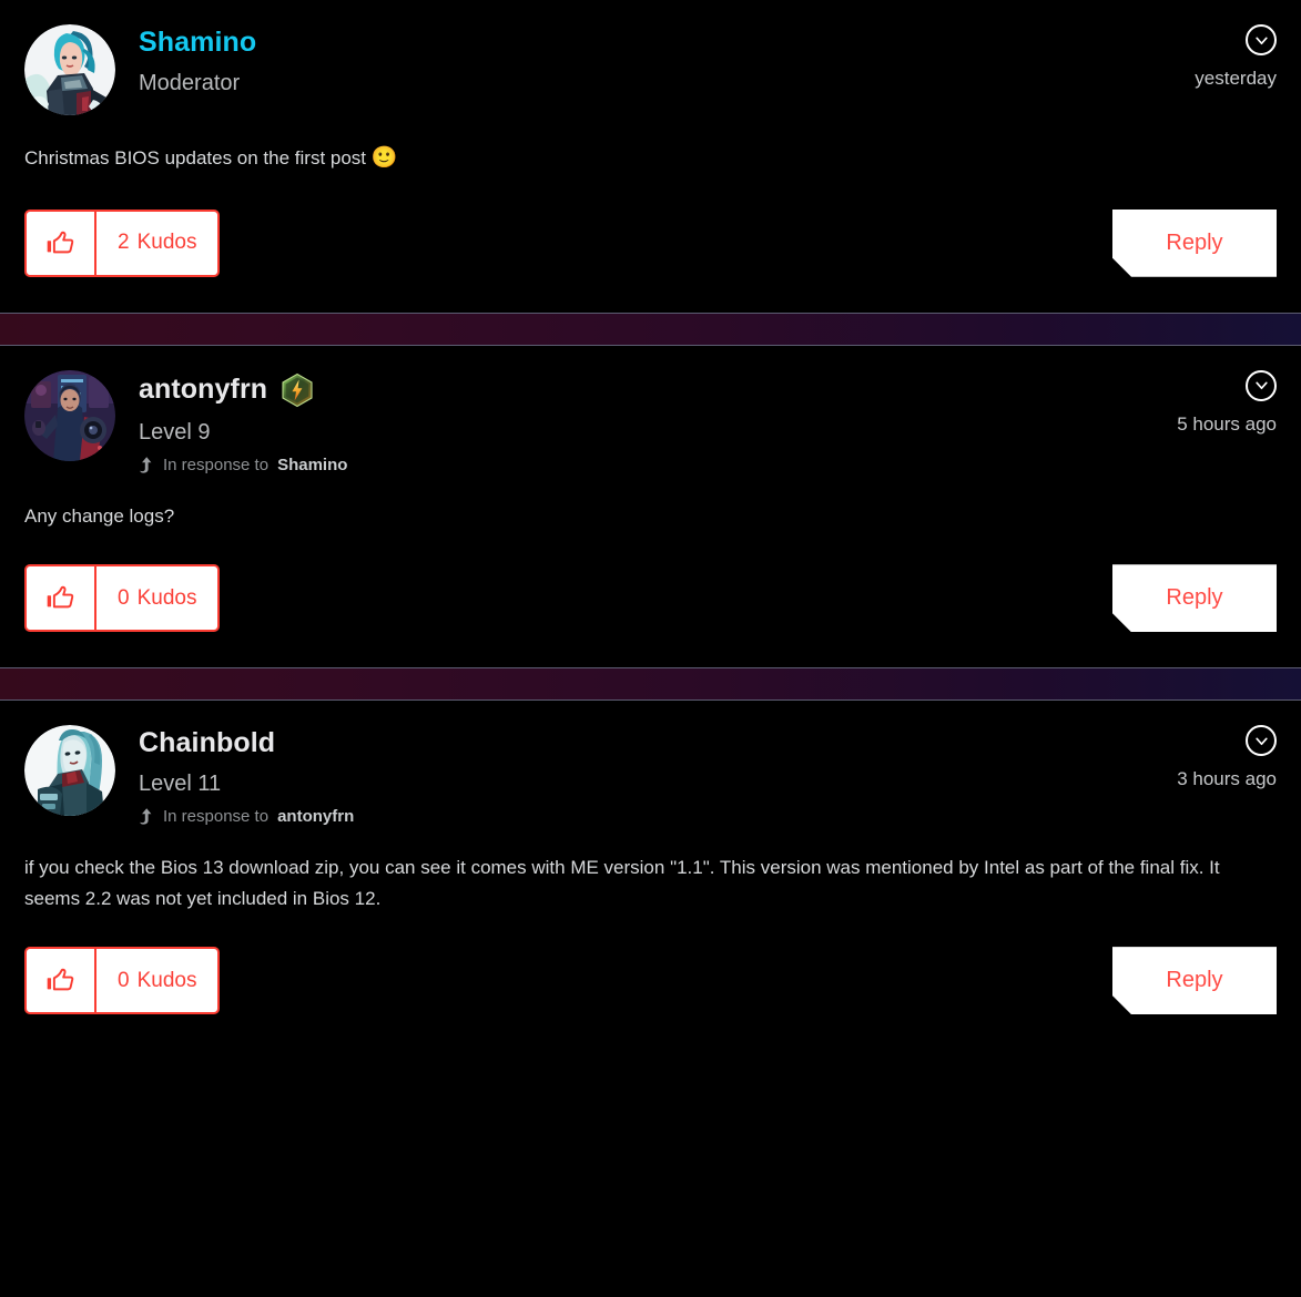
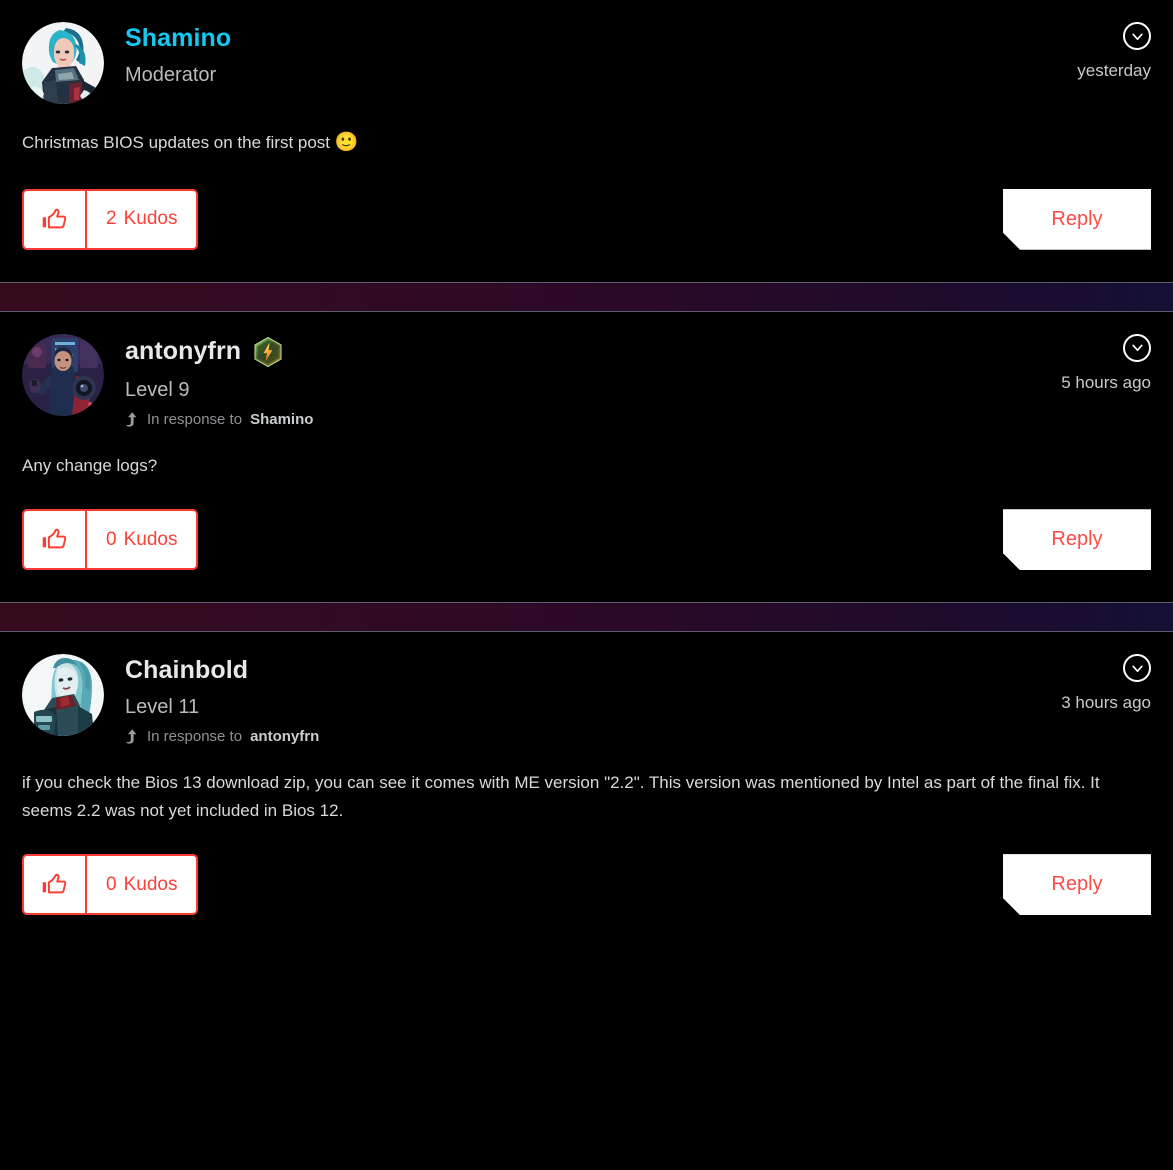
  Shamino
  Moderator
  yesterday
  Christmas BIOS updates on the first post 🙂
  2
  Kudos
  Reply
  antonyfrn
  Level 9
  In response to
  Shamino
  5 hours ago
  Any change logs?
  0
  Kudos
  Reply
  Chainbold
  Level 11
  In response to
  antonyfrn
  3 hours ago
- if you check the Bios 13 download zip, you can see it comes with ME version "1.1". This version was mentioned by Intel as part of the final fix. It seems 2.2 was not yet included in Bios 12.
+ if you check the Bios 13 download zip, you can see it comes with ME version "2.2". This version was mentioned by Intel as part of the final fix. It seems 2.2 was not yet included in Bios 12.
  0
  Kudos
  Reply
